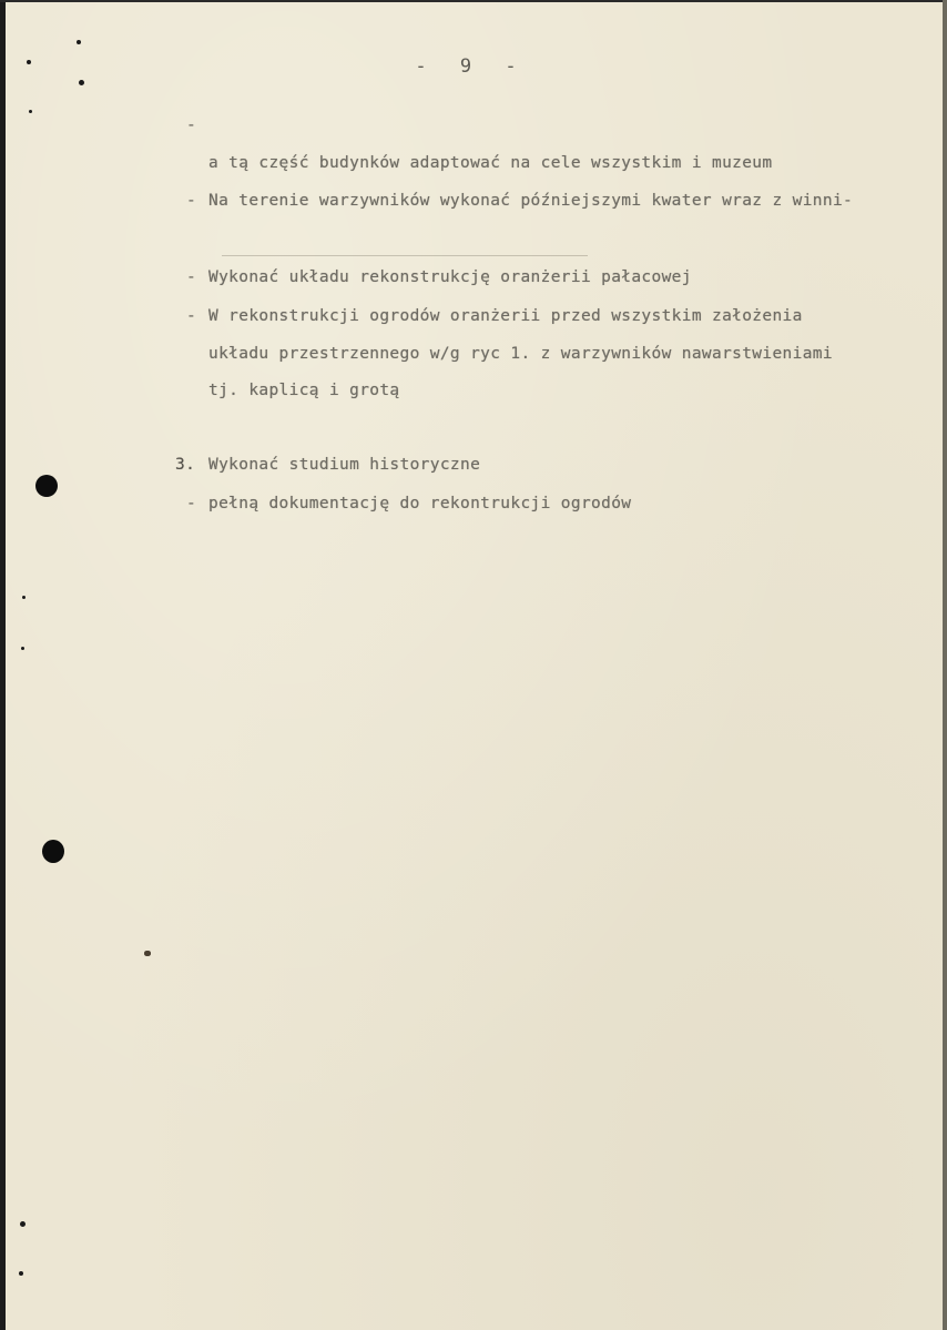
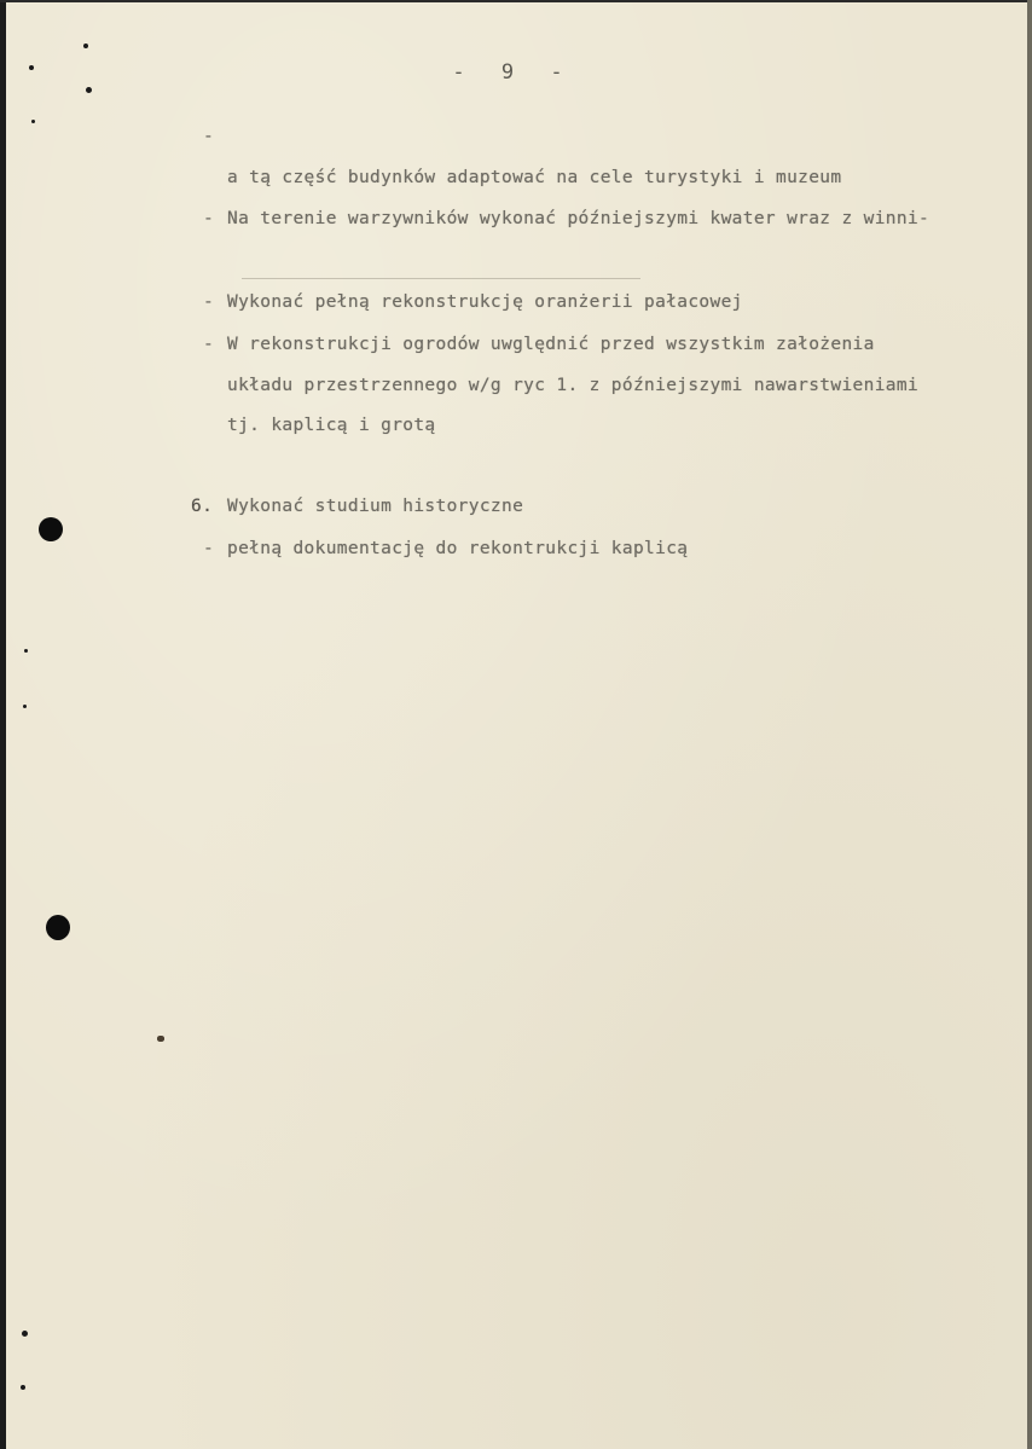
  - 9 -
  -
- a tą część budynków adaptować na cele wszystkim i muzeum
+ a tą część budynków adaptować na cele turystyki i muzeum
  -
  Na terenie warzywników wykonać późniejszymi kwater wraz z winni-
  -
- Wykonać układu rekonstrukcję oranżerii pałacowej
+ Wykonać pełną rekonstrukcję oranżerii pałacowej
  -
- W rekonstrukcji ogrodów oranżerii przed wszystkim założenia
+ W rekonstrukcji ogrodów uwględnić przed wszystkim założenia
- układu przestrzennego w/g ryc 1. z warzywników nawarstwieniami
+ układu przestrzennego w/g ryc 1. z późniejszymi nawarstwieniami
  tj. kaplicą i grotą
- 3.
+ 6.
  Wykonać studium historyczne
  -
- pełną dokumentację do rekontrukcji ogrodów
+ pełną dokumentację do rekontrukcji kaplicą
